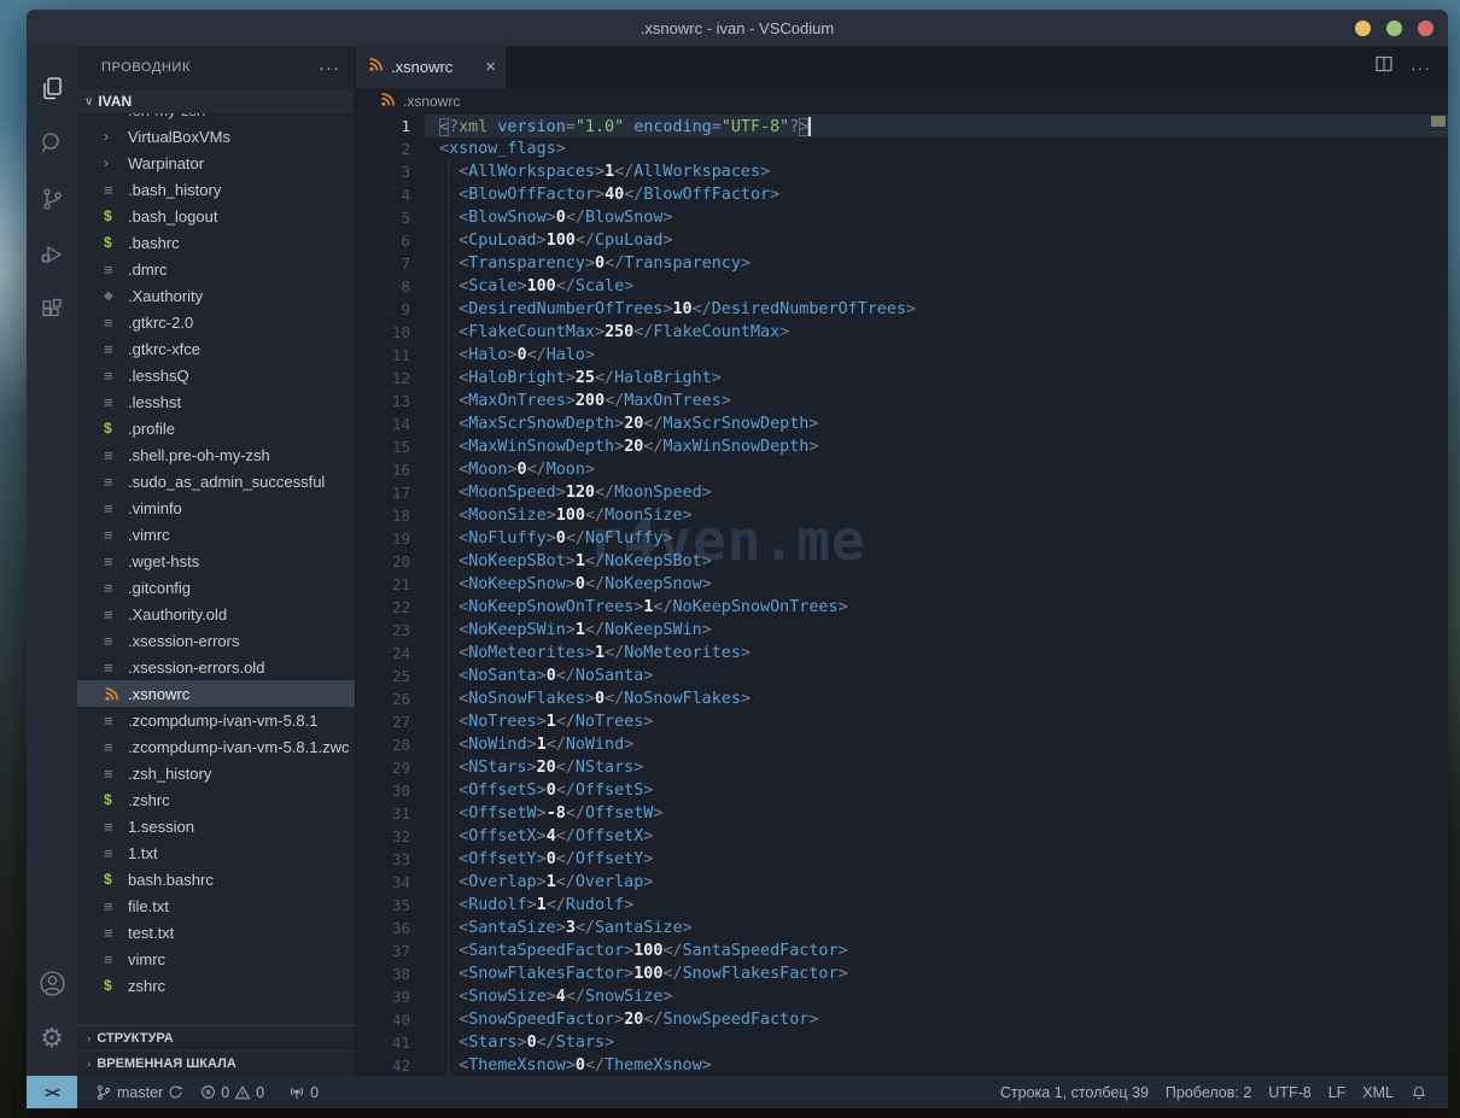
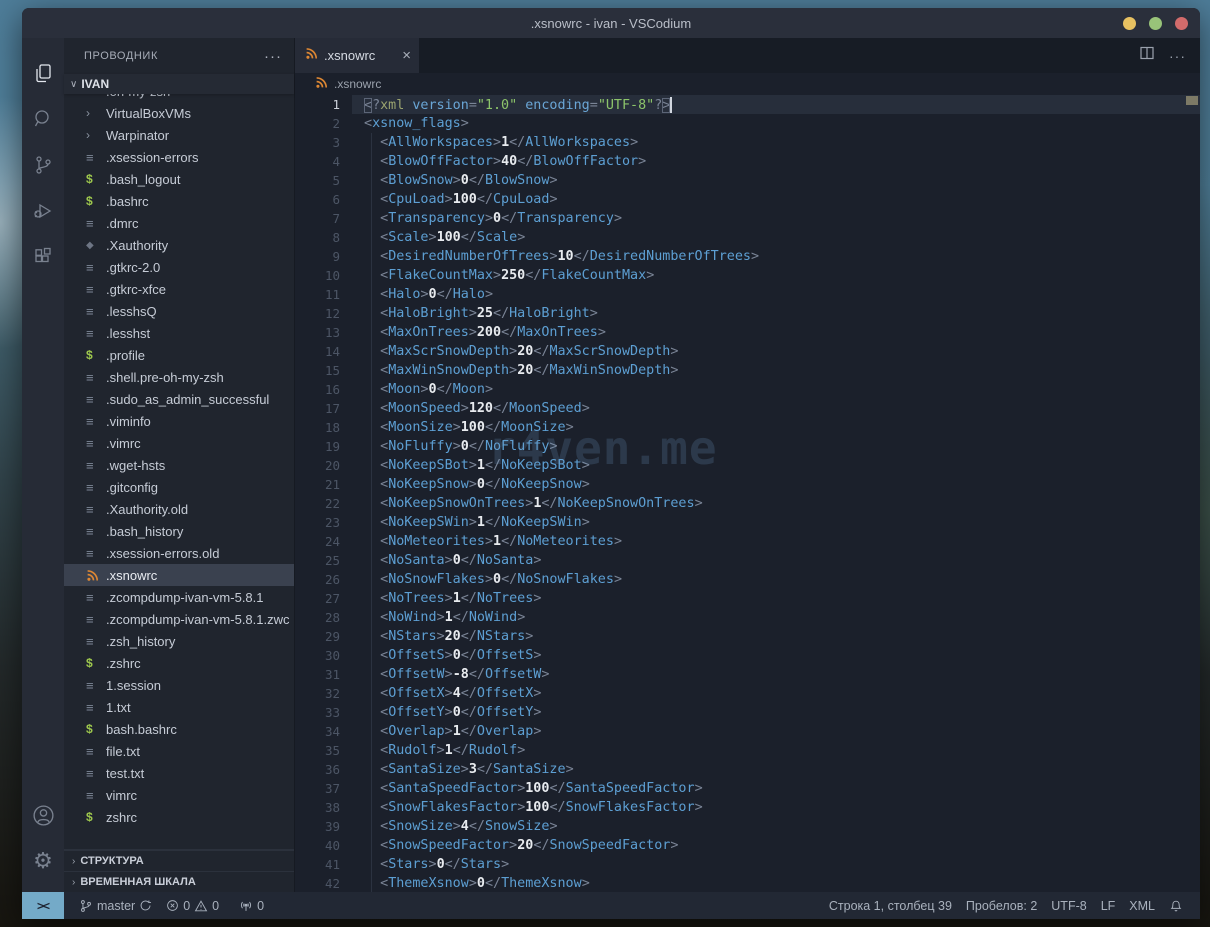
  .xsnowrc - ivan - VSCodium
  ⚙
  ПРОВОДНИК
  ···
  ∨
  IVAN
  ›
  VirtualBoxVMs
  ›
  Warpinator
  ≡
- .bash_history
+ .xsession-errors
  $
  .bash_logout
  $
  .bashrc
  ≡
  .dmrc
  ◆
  .Xauthority
  ≡
  .gtkrc-2.0
  ≡
  .gtkrc-xfce
  ≡
  .lesshsQ
  ≡
  .lesshst
  $
  .profile
  ≡
  .shell.pre-oh-my-zsh
  ≡
  .sudo_as_admin_successful
  ≡
  .viminfo
  ≡
  .vimrc
  ≡
  .wget-hsts
  ≡
  .gitconfig
  ≡
  .Xauthority.old
  ≡
- .xsession-errors
+ .bash_history
  ≡
  .xsession-errors.old
  .xsnowrc
  ≡
  .zcompdump-ivan-vm-5.8.1
  ≡
  .zcompdump-ivan-vm-5.8.1.zwc
  ≡
  .zsh_history
  $
  .zshrc
  ≡
  1.session
  ≡
  1.txt
  $
  bash.bashrc
  ≡
  file.txt
  ≡
  test.txt
  ≡
  vimrc
  $
  zshrc
  ›
  СТРУКТУРА
  ›
  ВРЕМЕННАЯ ШКАЛА
  .xsnowrc
  ×
  ···
  .xsnowrc
  1
  <?xml version="1.0" encoding="UTF-8"?>
  2
  <xsnow_flags>
  3
  <AllWorkspaces>1</AllWorkspaces>
  4
  <BlowOffFactor>40</BlowOffFactor>
  5
  <BlowSnow>0</BlowSnow>
  6
  <CpuLoad>100</CpuLoad>
  7
  <Transparency>0</Transparency>
  8
  <Scale>100</Scale>
  9
  <DesiredNumberOfTrees>10</DesiredNumberOfTrees>
  10
  <FlakeCountMax>250</FlakeCountMax>
  11
  <Halo>0</Halo>
  12
  <HaloBright>25</HaloBright>
  13
  <MaxOnTrees>200</MaxOnTrees>
  14
  <MaxScrSnowDepth>20</MaxScrSnowDepth>
  15
  <MaxWinSnowDepth>20</MaxWinSnowDepth>
  16
  <Moon>0</Moon>
  17
  <MoonSpeed>120</MoonSpeed>
  18
  <MoonSize>100</MoonSize>
  19
  <NoFluffy>0</NoFluffy>
  20
  <NoKeepSBot>1</NoKeepSBot>
  21
  <NoKeepSnow>0</NoKeepSnow>
  22
  <NoKeepSnowOnTrees>1</NoKeepSnowOnTrees>
  23
  <NoKeepSWin>1</NoKeepSWin>
  24
  <NoMeteorites>1</NoMeteorites>
  25
  <NoSanta>0</NoSanta>
  26
  <NoSnowFlakes>0</NoSnowFlakes>
  27
  <NoTrees>1</NoTrees>
  28
  <NoWind>1</NoWind>
  29
  <NStars>20</NStars>
  30
  <OffsetS>0</OffsetS>
  31
  <OffsetW>-8</OffsetW>
  32
  <OffsetX>4</OffsetX>
  33
  <OffsetY>0</OffsetY>
  34
  <Overlap>1</Overlap>
  35
  <Rudolf>1</Rudolf>
  36
  <SantaSize>3</SantaSize>
  37
  <SantaSpeedFactor>100</SantaSpeedFactor>
  38
  <SnowFlakesFactor>100</SnowFlakesFactor>
  39
  <SnowSize>4</SnowSize>
  40
  <SnowSpeedFactor>20</SnowSpeedFactor>
  41
  <Stars>0</Stars>
  42
  <ThemeXsnow>0</ThemeXsnow>
  r4ven.me
  ><
  master
  0
  0
  0
  Строка 1, столбец 39
  Пробелов: 2
  UTF-8
  LF
  XML
